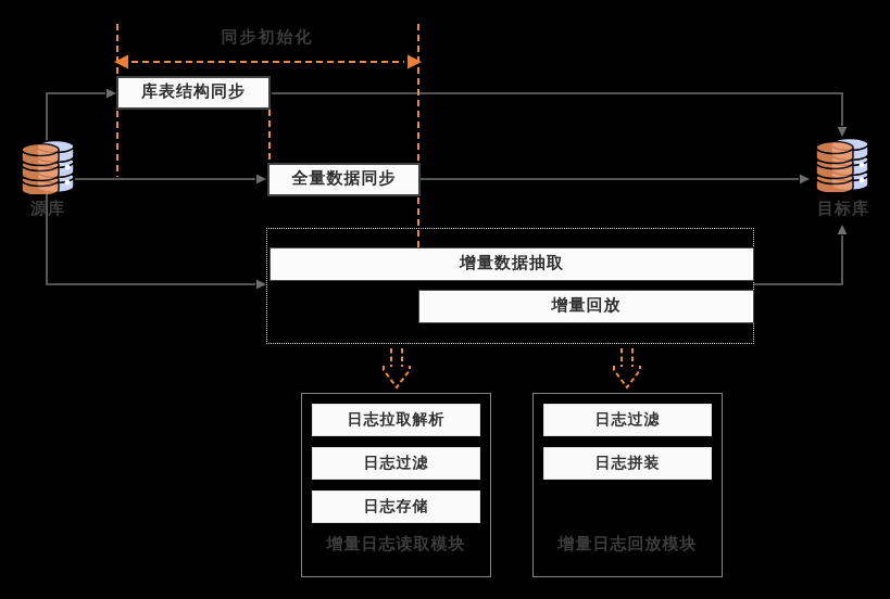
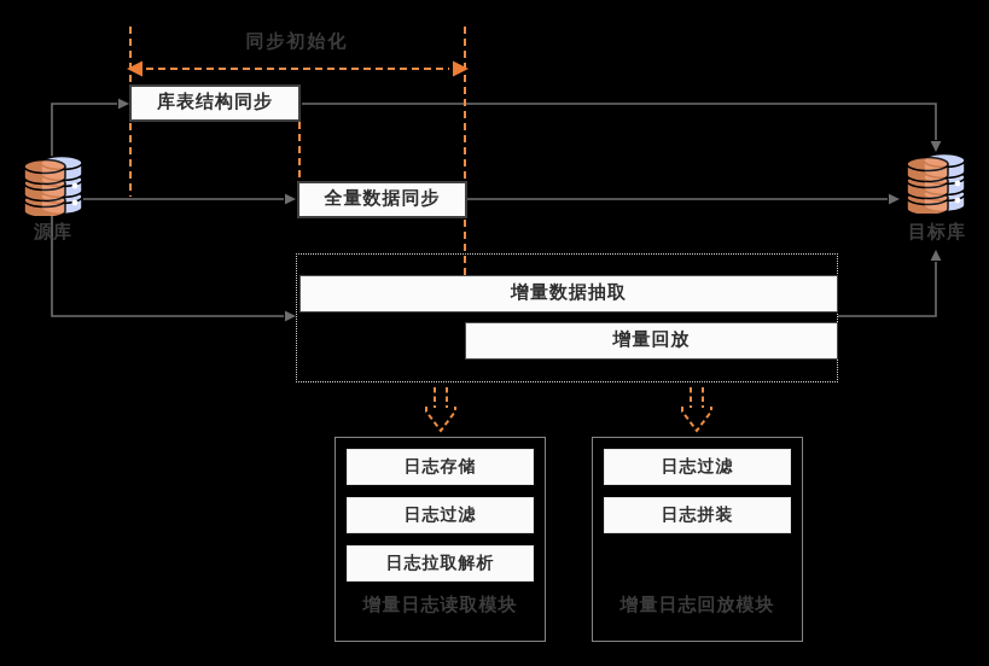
  同步初始化
  库表结构同步
  全量数据同步
  增量数据抽取
  增量回放
  源库
  目标库
- 日志拉取解析
+ 日志存储
  日志过滤
- 日志存储
+ 日志拉取解析
  增量日志读取模块
  日志过滤
  日志拼装
  增量日志回放模块
